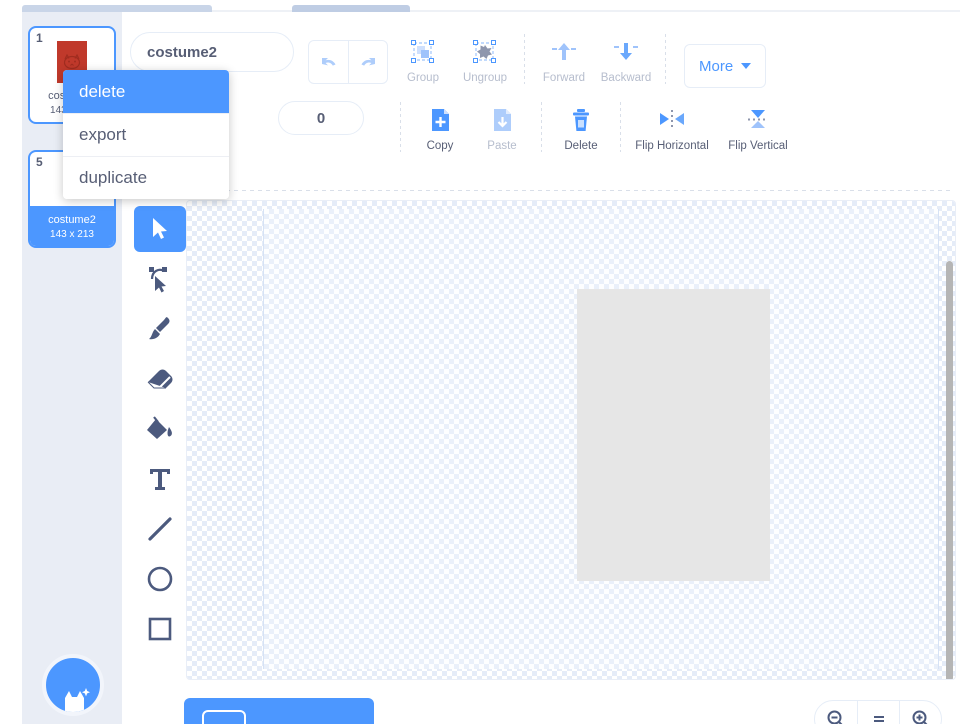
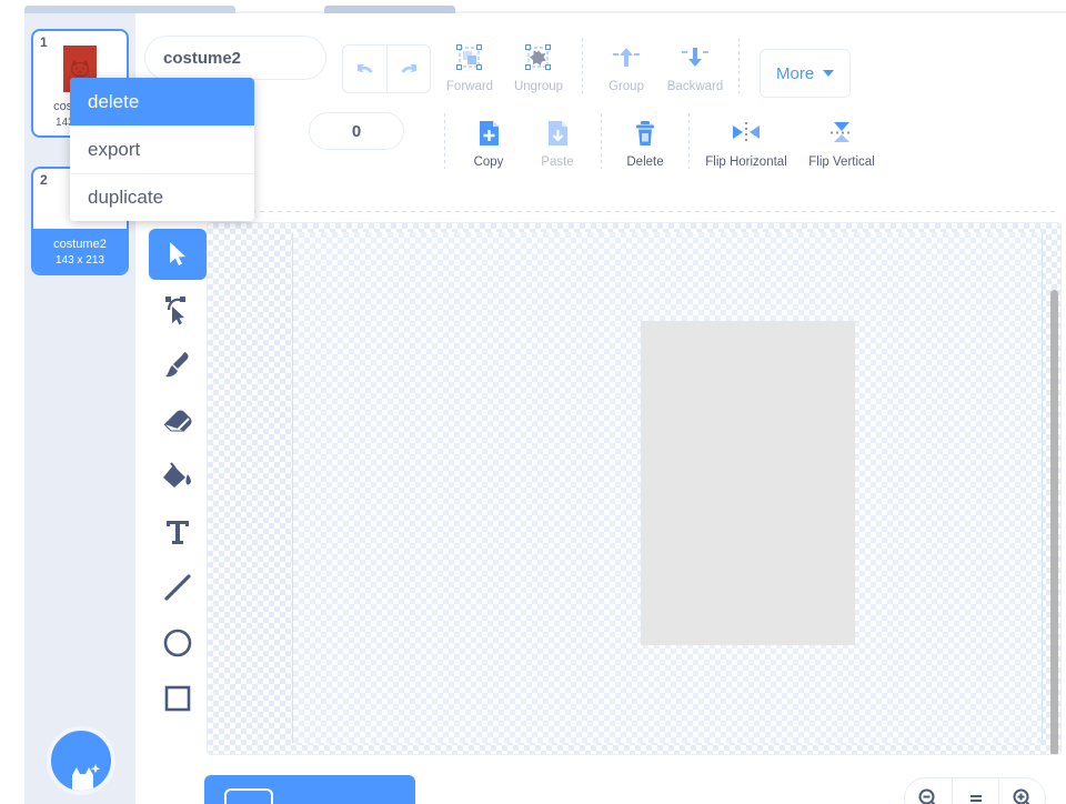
  1
- 5
+ 2
  costume2
  143 x 213
  costume2
  0
- Group
+ Forward
  Ungroup
- Forward
+ Group
  Backward
  More
  Copy
  Paste
  Delete
  Flip Horizontal
  Flip Vertical
  delete
  export
  duplicate
